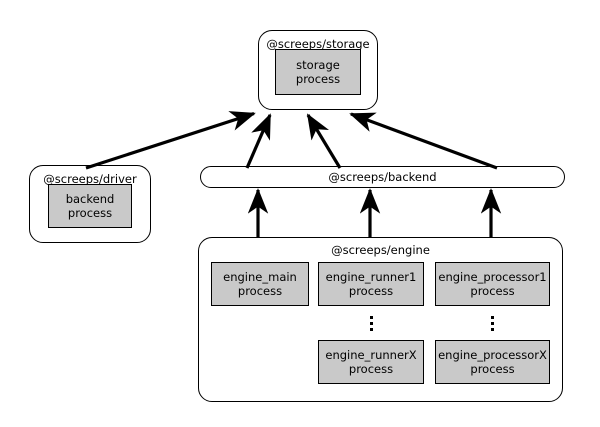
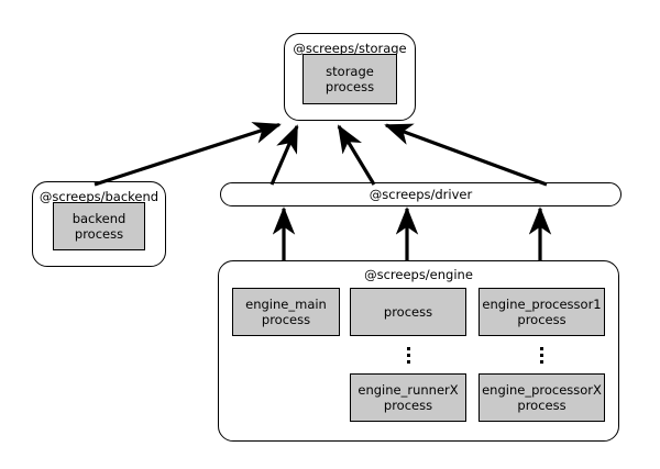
  @screeps/storage
  storage
  process
- @screeps/driver
+ @screeps/backend
  backend
  process
- @screeps/backend
+ @screeps/driver
  @screeps/engine
  engine_main
  process
- engine_runner1
  process
  engine_processor1
  process
  engine_runnerX
  process
  engine_processorX
  process
